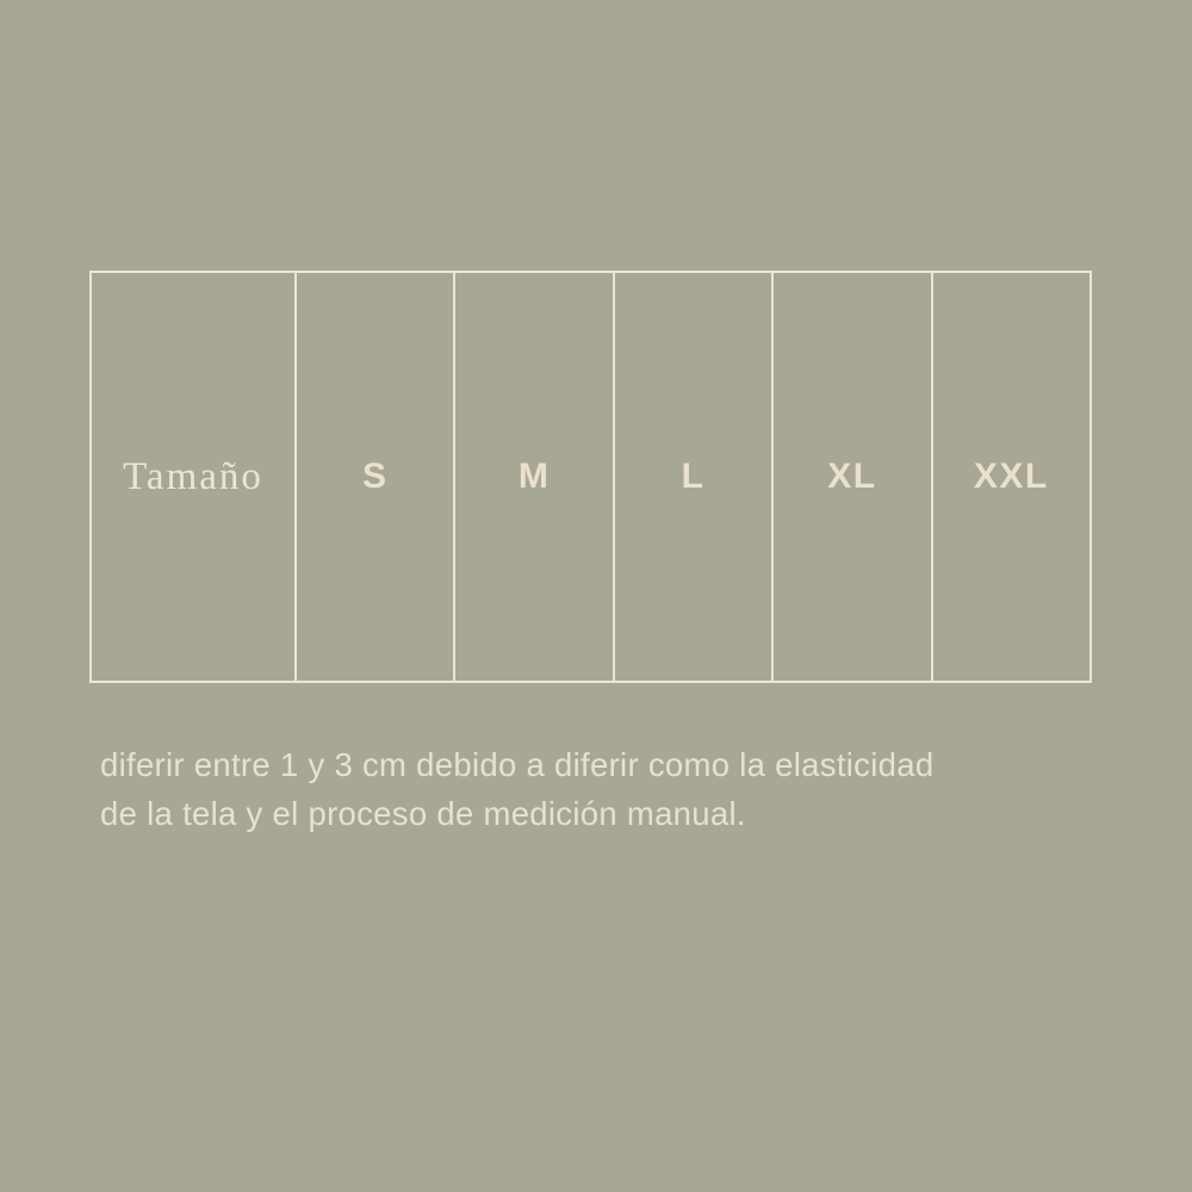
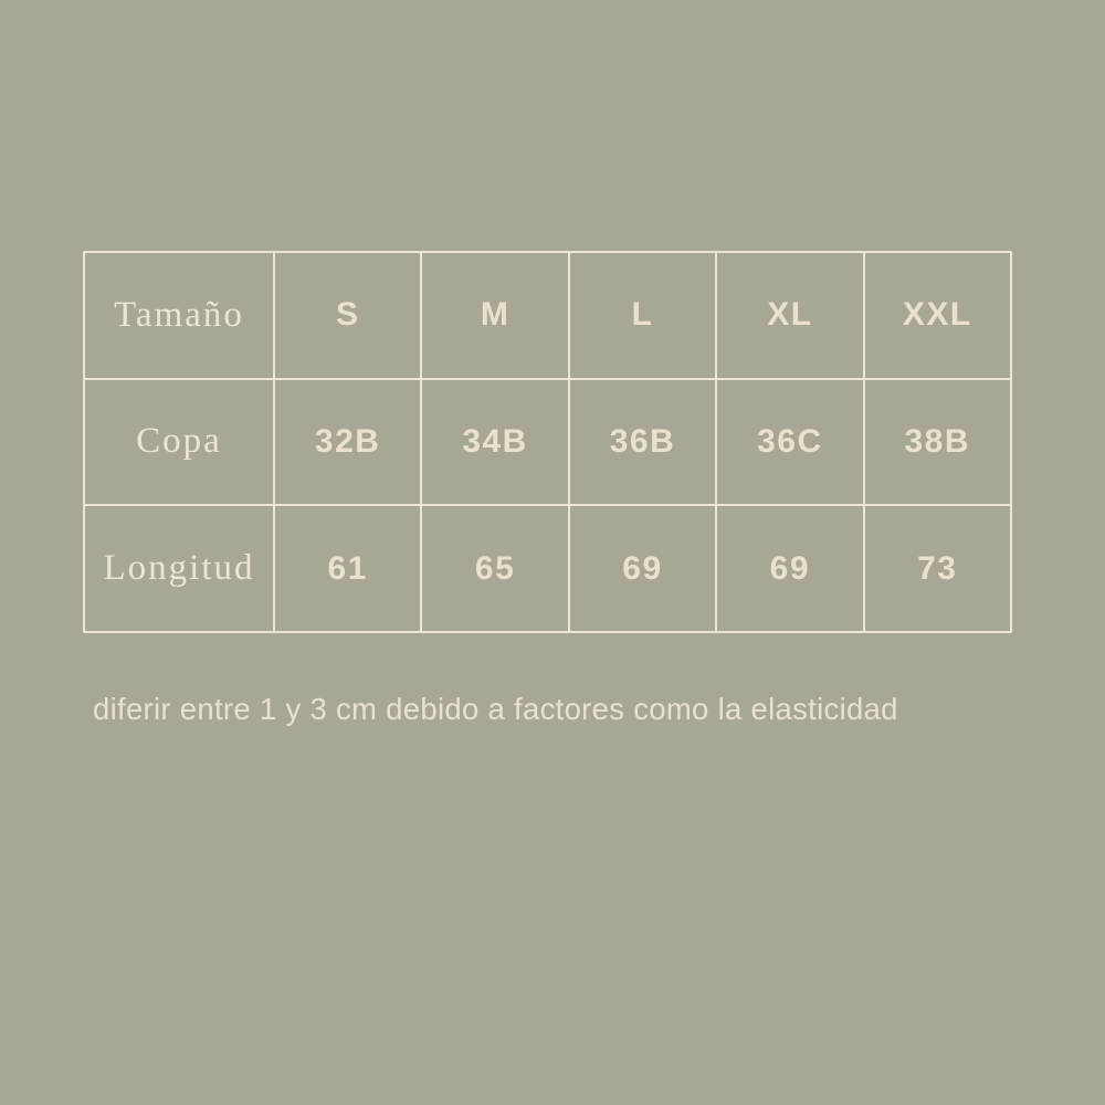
  Tamaño	S	M	L	XL	XXL
+ Copa	32B	34B	36B	36C	38B
+ Longitud	61	65	69	69	73
- diferir entre 1 y 3 cm debido a diferir como la elasticidad
+ diferir entre 1 y 3 cm debido a factores como la elasticidad
- de la tela y el proceso de medición manual.
